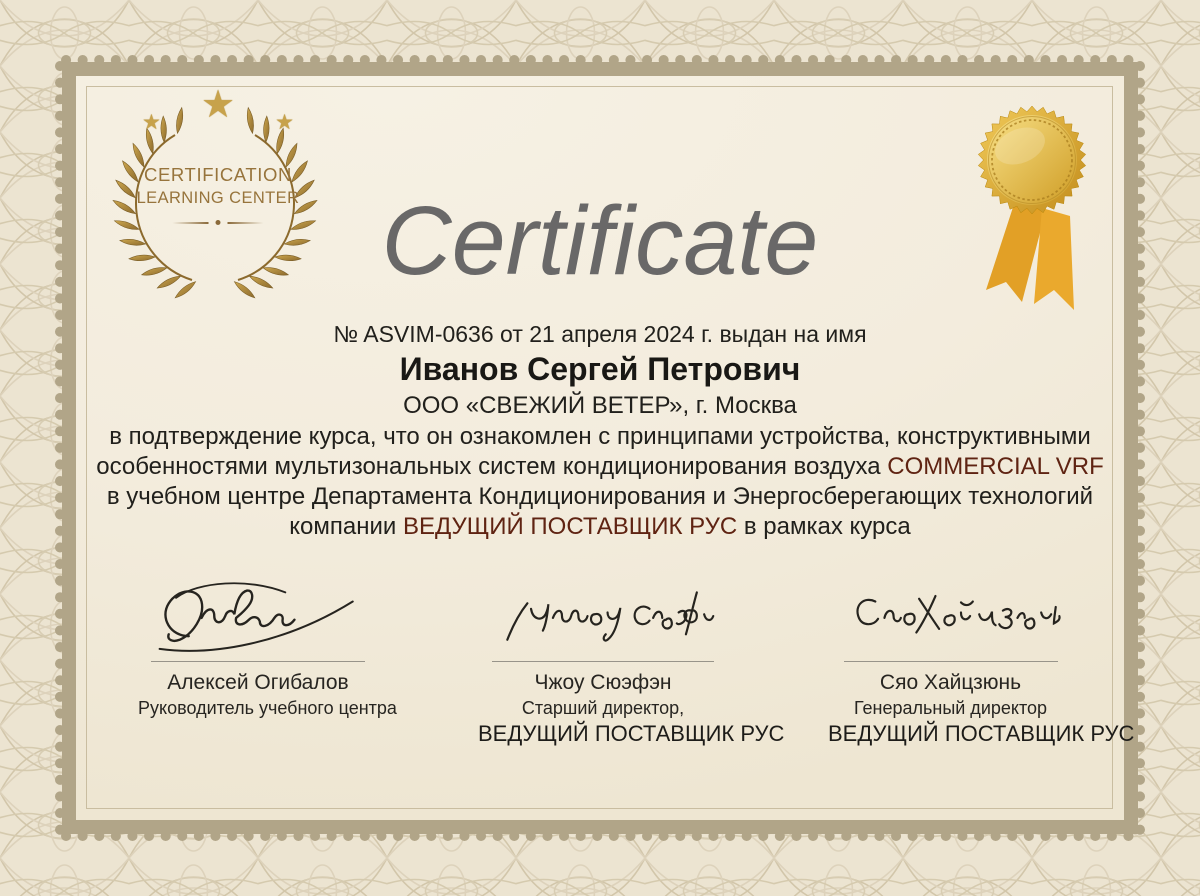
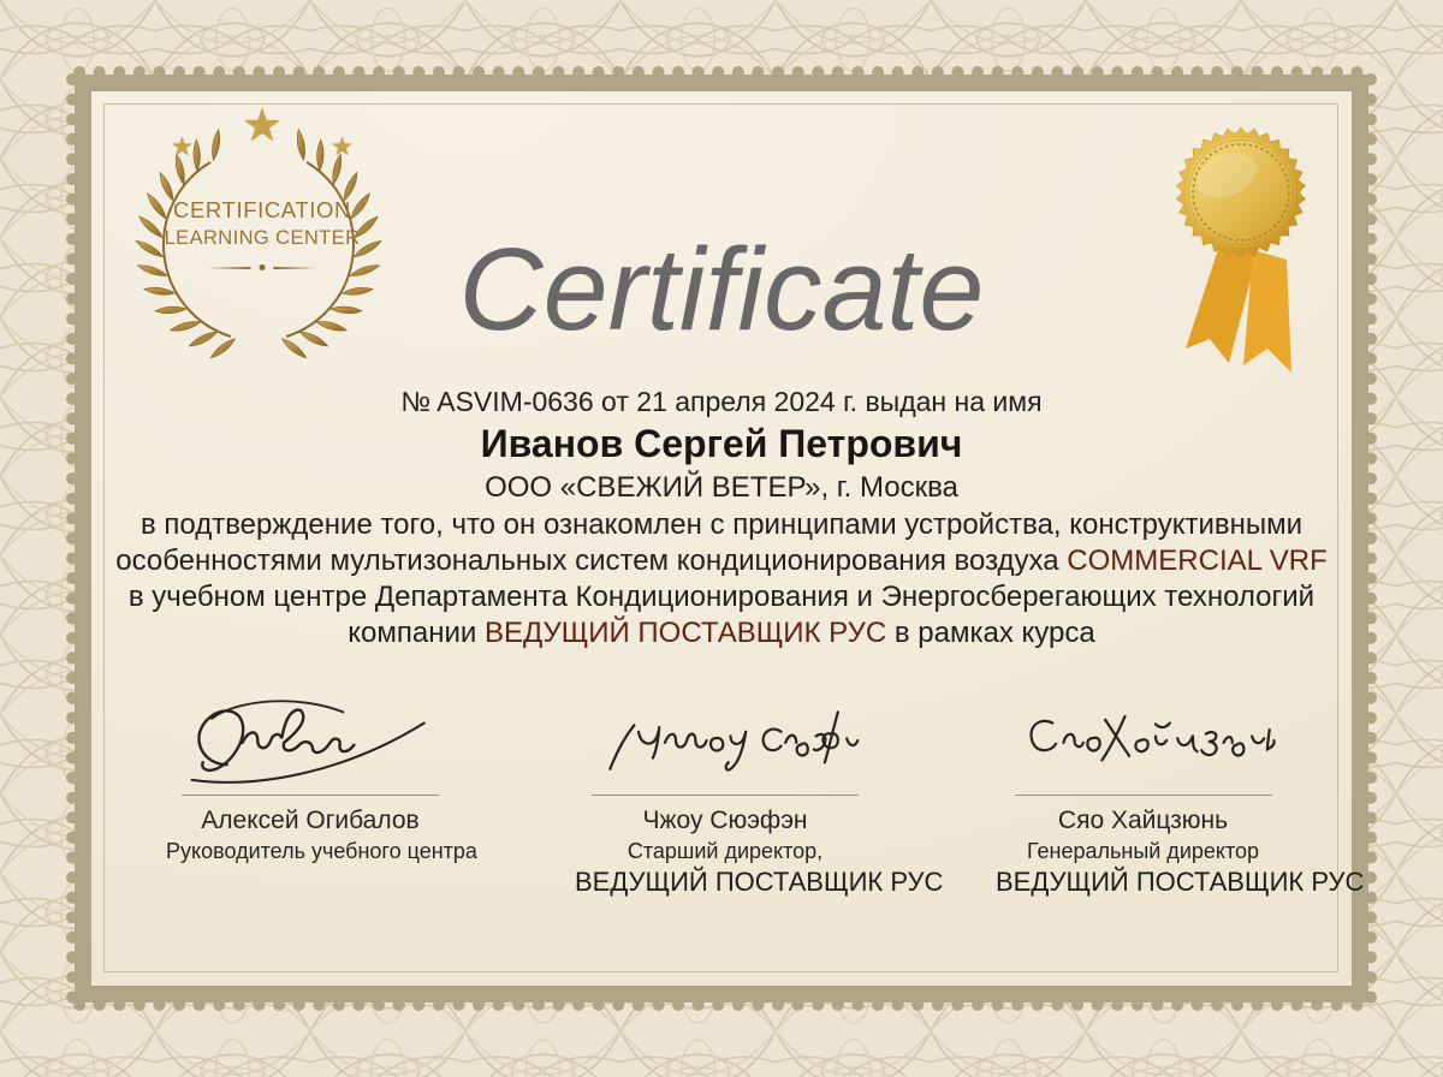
  ★
  ★
  ★
  CERTIFICATION
  LEARNING CENTER
  Certificate
  № ASVIM-0636 от 21 апреля 2024 г. выдан на имя
  Иванов Сергей Петрович
  ООО «СВЕЖИЙ ВЕТЕР», г. Москва
- в подтверждение курса, что он ознакомлен с принципами устройства, конструктивными
+ в подтверждение того, что он ознакомлен с принципами устройства, конструктивными
  особенностями мультизональных систем кондиционирования воздуха COMMERCIAL VRF
  в учебном центре Департамента Кондиционирования и Энергосберегающих технологий
  компании ВЕДУЩИЙ ПОСТАВЩИК РУС в рамках курса
  Алексей Огибалов
  Руководитель учебного центра
  Чжоу Сюэфэн
  Старший директор,
  ВЕДУЩИЙ ПОСТАВЩИК РУС
  Сяо Хайцзюнь
  Генеральный директор
  ВЕДУЩИЙ ПОСТАВЩИК РУС
